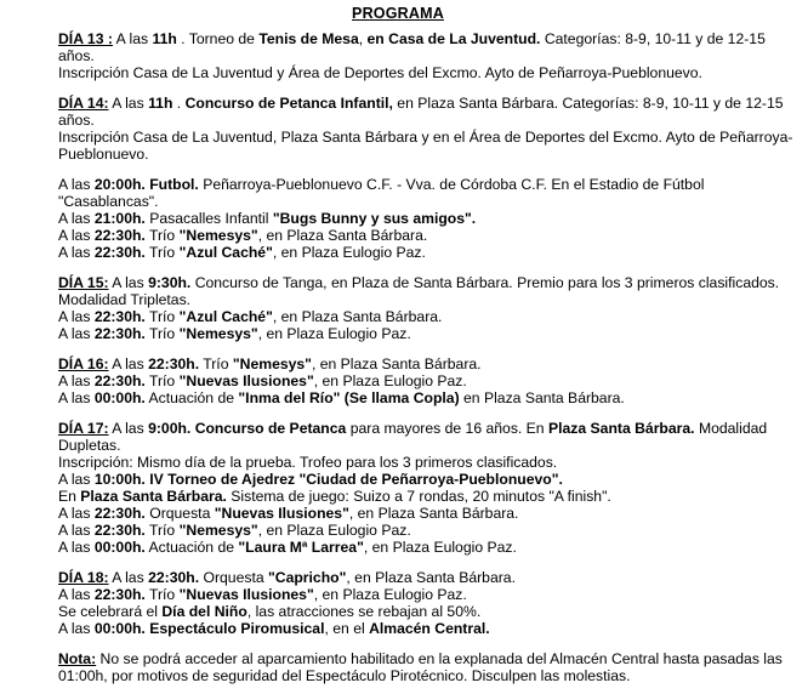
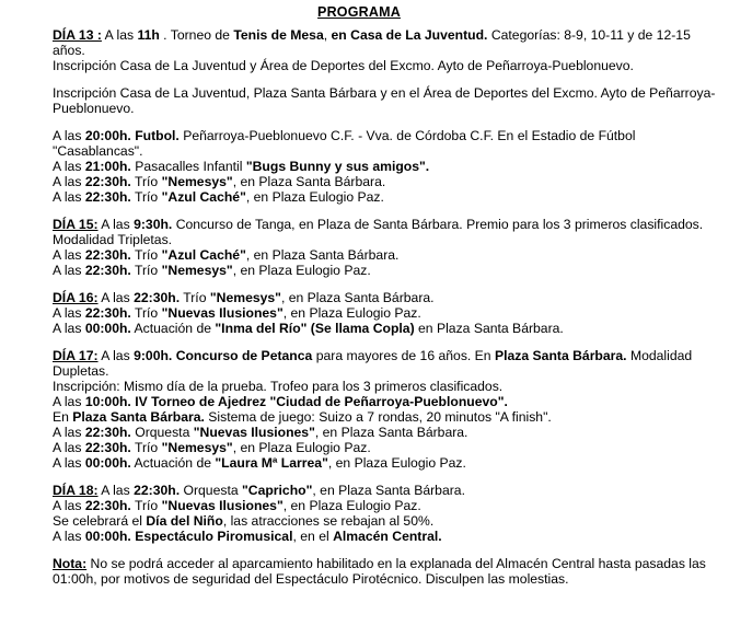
  PROGRAMA
  DÍA 13 : A las 11h . Torneo de Tenis de Mesa, en Casa de La Juventud. Categorías: 8-9, 10-11 y de 12-15 años.
  Inscripción Casa de La Juventud y Área de Deportes del Excmo. Ayto de Peñarroya-Pueblonuevo.
- DÍA 14: A las 11h . Concurso de Petanca Infantil, en Plaza Santa Bárbara. Categorías: 8-9, 10-11 y de 12-15 años.
  Inscripción Casa de La Juventud, Plaza Santa Bárbara y en el Área de Deportes del Excmo. Ayto de Peñarroya-Pueblonuevo.
  A las 20:00h. Futbol. Peñarroya-Pueblonuevo C.F. - Vva. de Córdoba C.F. En el Estadio de Fútbol "Casablancas".
  A las 21:00h. Pasacalles Infantil "Bugs Bunny y sus amigos".
  A las 22:30h. Trío "Nemesys", en Plaza Santa Bárbara.
  A las 22:30h. Trío "Azul Caché", en Plaza Eulogio Paz.
  DÍA 15: A las 9:30h. Concurso de Tanga, en Plaza de Santa Bárbara. Premio para los 3 primeros clasificados. Modalidad Tripletas.
  A las 22:30h. Trío "Azul Caché", en Plaza Santa Bárbara.
  A las 22:30h. Trío "Nemesys", en Plaza Eulogio Paz.
  DÍA 16: A las 22:30h. Trío "Nemesys", en Plaza Santa Bárbara.
  A las 22:30h. Trío "Nuevas Ilusiones", en Plaza Eulogio Paz.
  A las 00:00h. Actuación de "Inma del Río" (Se llama Copla) en Plaza Santa Bárbara.
  DÍA 17: A las 9:00h. Concurso de Petanca para mayores de 16 años. En Plaza Santa Bárbara. Modalidad Dupletas.
  Inscripción: Mismo día de la prueba. Trofeo para los 3 primeros clasificados.
  A las 10:00h. IV Torneo de Ajedrez "Ciudad de Peñarroya-Pueblonuevo".
  En Plaza Santa Bárbara. Sistema de juego: Suizo a 7 rondas, 20 minutos "A finish".
  A las 22:30h. Orquesta "Nuevas Ilusiones", en Plaza Santa Bárbara.
  A las 22:30h. Trío "Nemesys", en Plaza Eulogio Paz.
  A las 00:00h. Actuación de "Laura Mª Larrea", en Plaza Eulogio Paz.
  DÍA 18: A las 22:30h. Orquesta "Capricho", en Plaza Santa Bárbara.
  A las 22:30h. Trío "Nuevas Ilusiones", en Plaza Eulogio Paz.
  Se celebrará el Día del Niño, las atracciones se rebajan al 50%.
  A las 00:00h. Espectáculo Piromusical, en el Almacén Central.
  Nota: No se podrá acceder al aparcamiento habilitado en la explanada del Almacén Central hasta pasadas las 01:00h, por motivos de seguridad del Espectáculo Pirotécnico. Disculpen las molestias.
